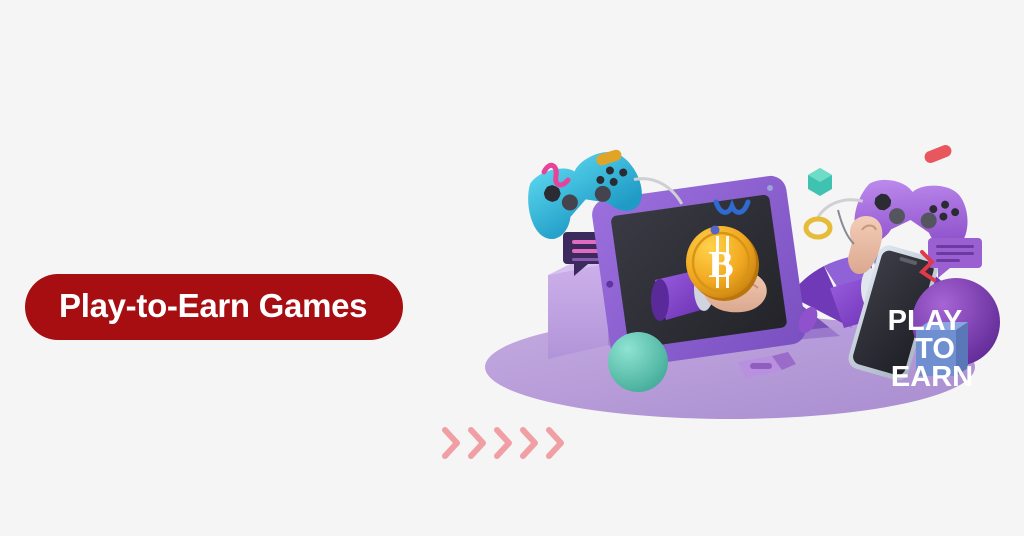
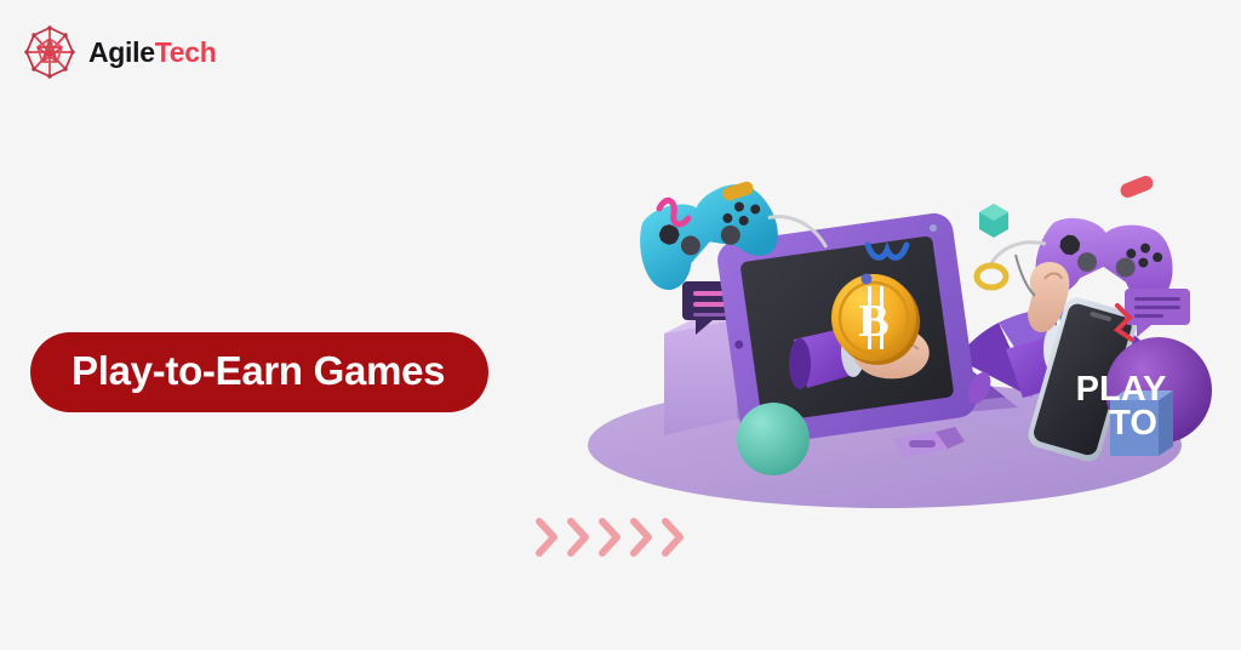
+ AgileTech
  Play-to-Earn Games
  B
  PLAY
  TO
- EARN
